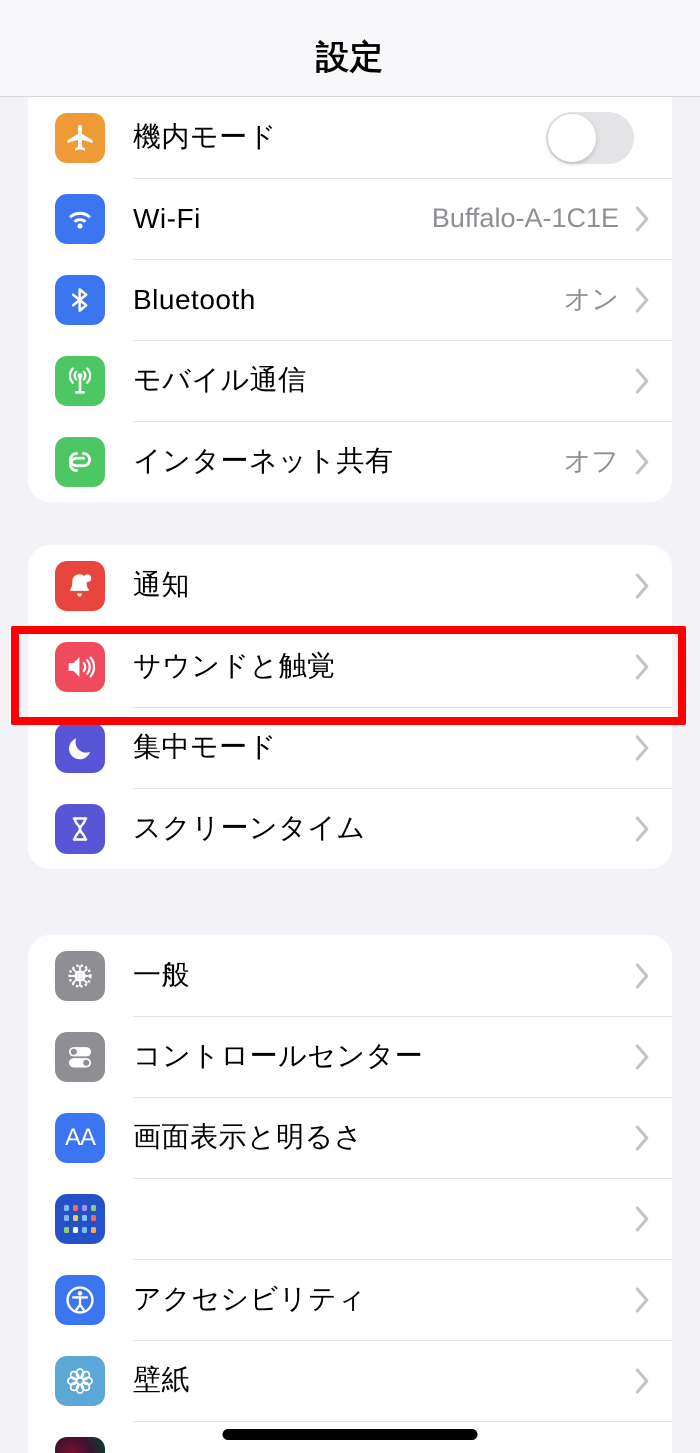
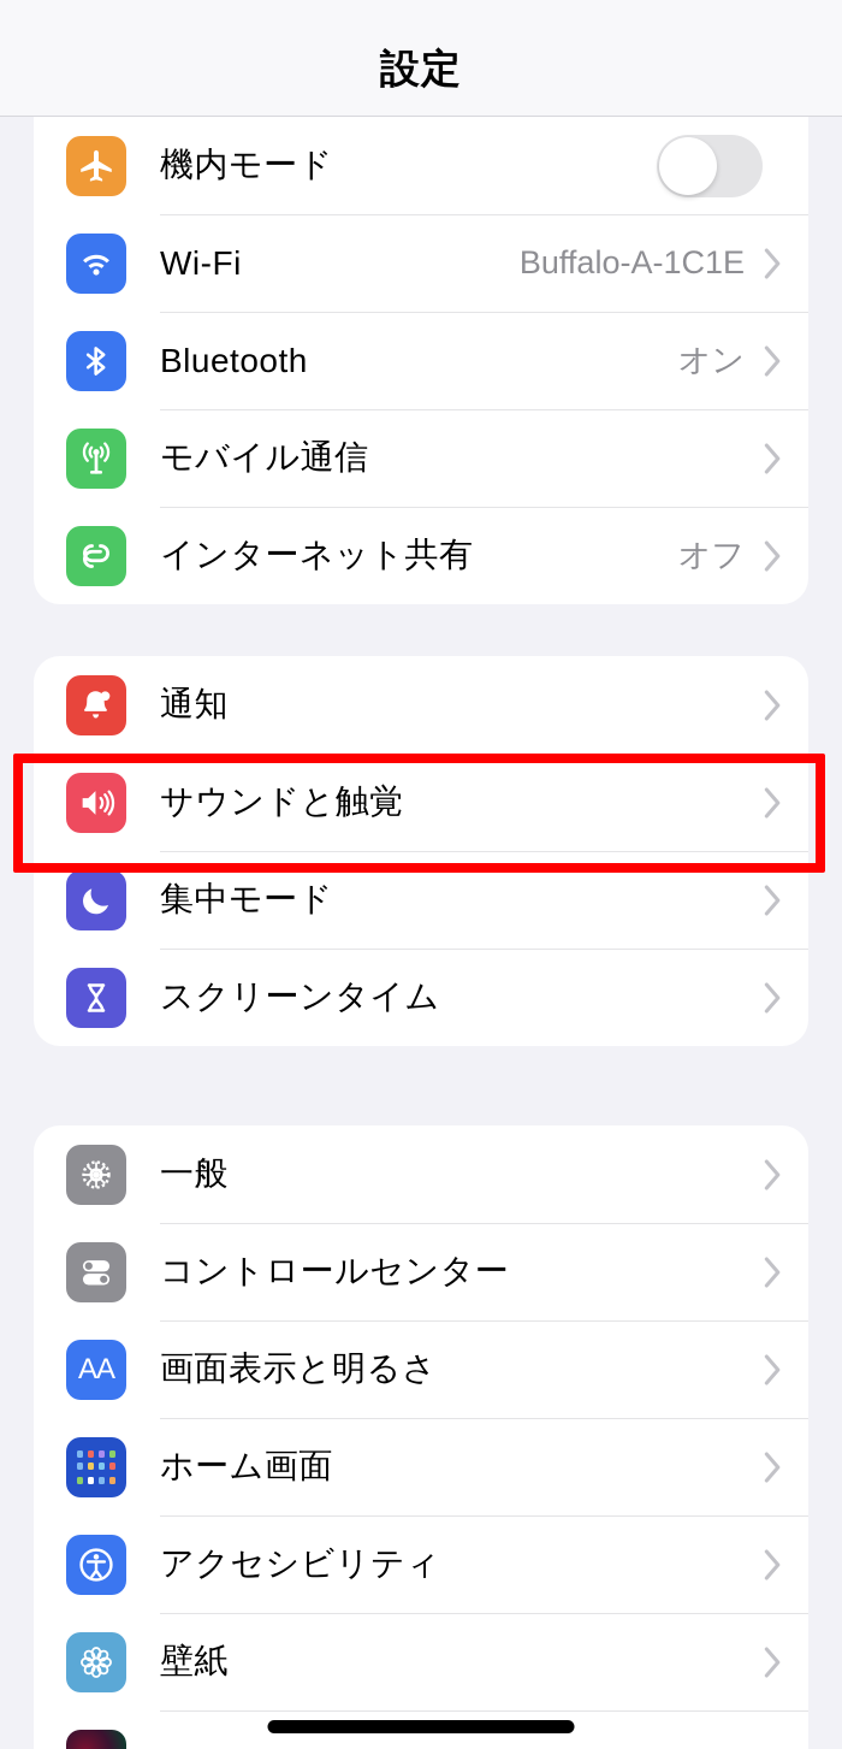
  設定
  機内モード
  Wi-Fi
  Buffalo-A-1C1E
  Bluetooth
  オン
  モバイル通信
  インターネット共有
  オフ
  通知
  サウンドと触覚
  集中モード
  スクリーンタイム
  一般
  コントロールセンター
  AA
  画面表示と明るさ
+ ホーム画面
  アクセシビリティ
  壁紙
